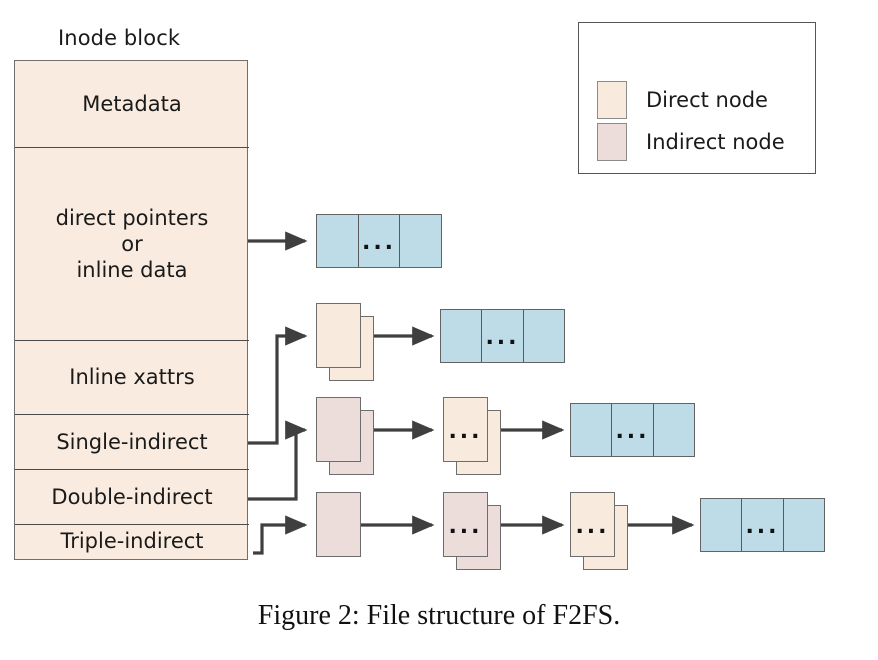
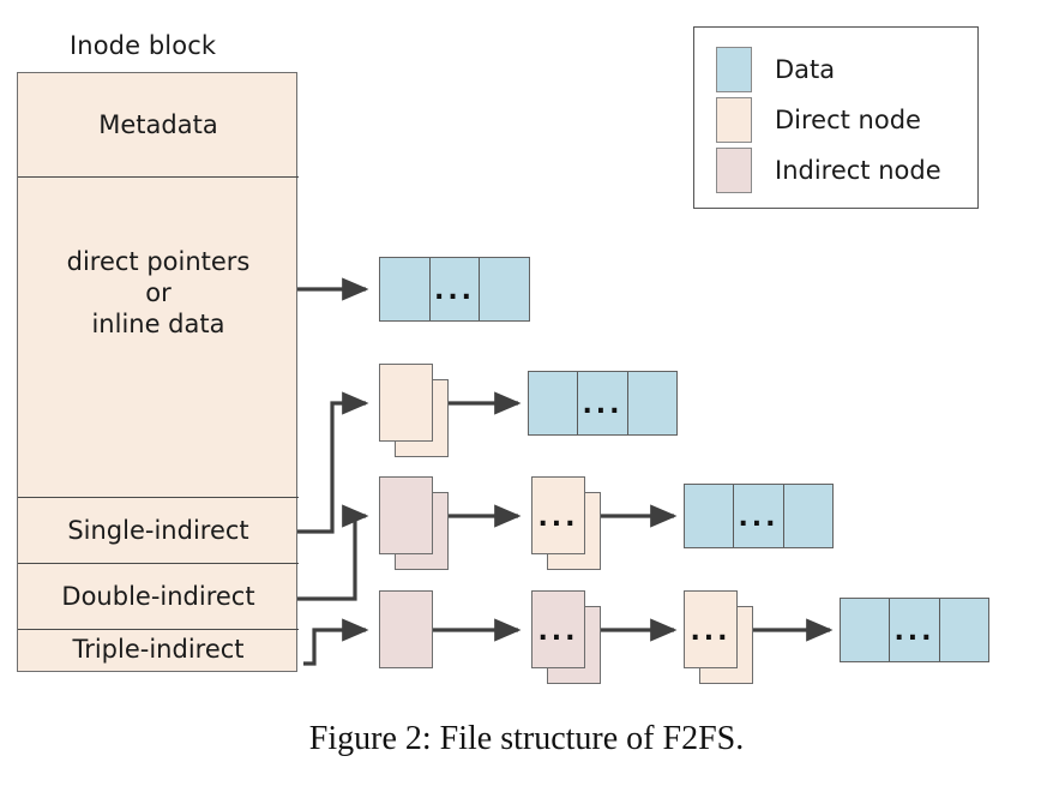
  Inode block
  Metadata
  direct pointers
  or
  inline data
- Inline xattrs
  Single-indirect
  Double-indirect
  Triple-indirect
+ Data
  Direct node
  Indirect node
  ...
  ...
  ...
  ...
  ...
  ...
  ...
  Figure 2: File structure of F2FS.
